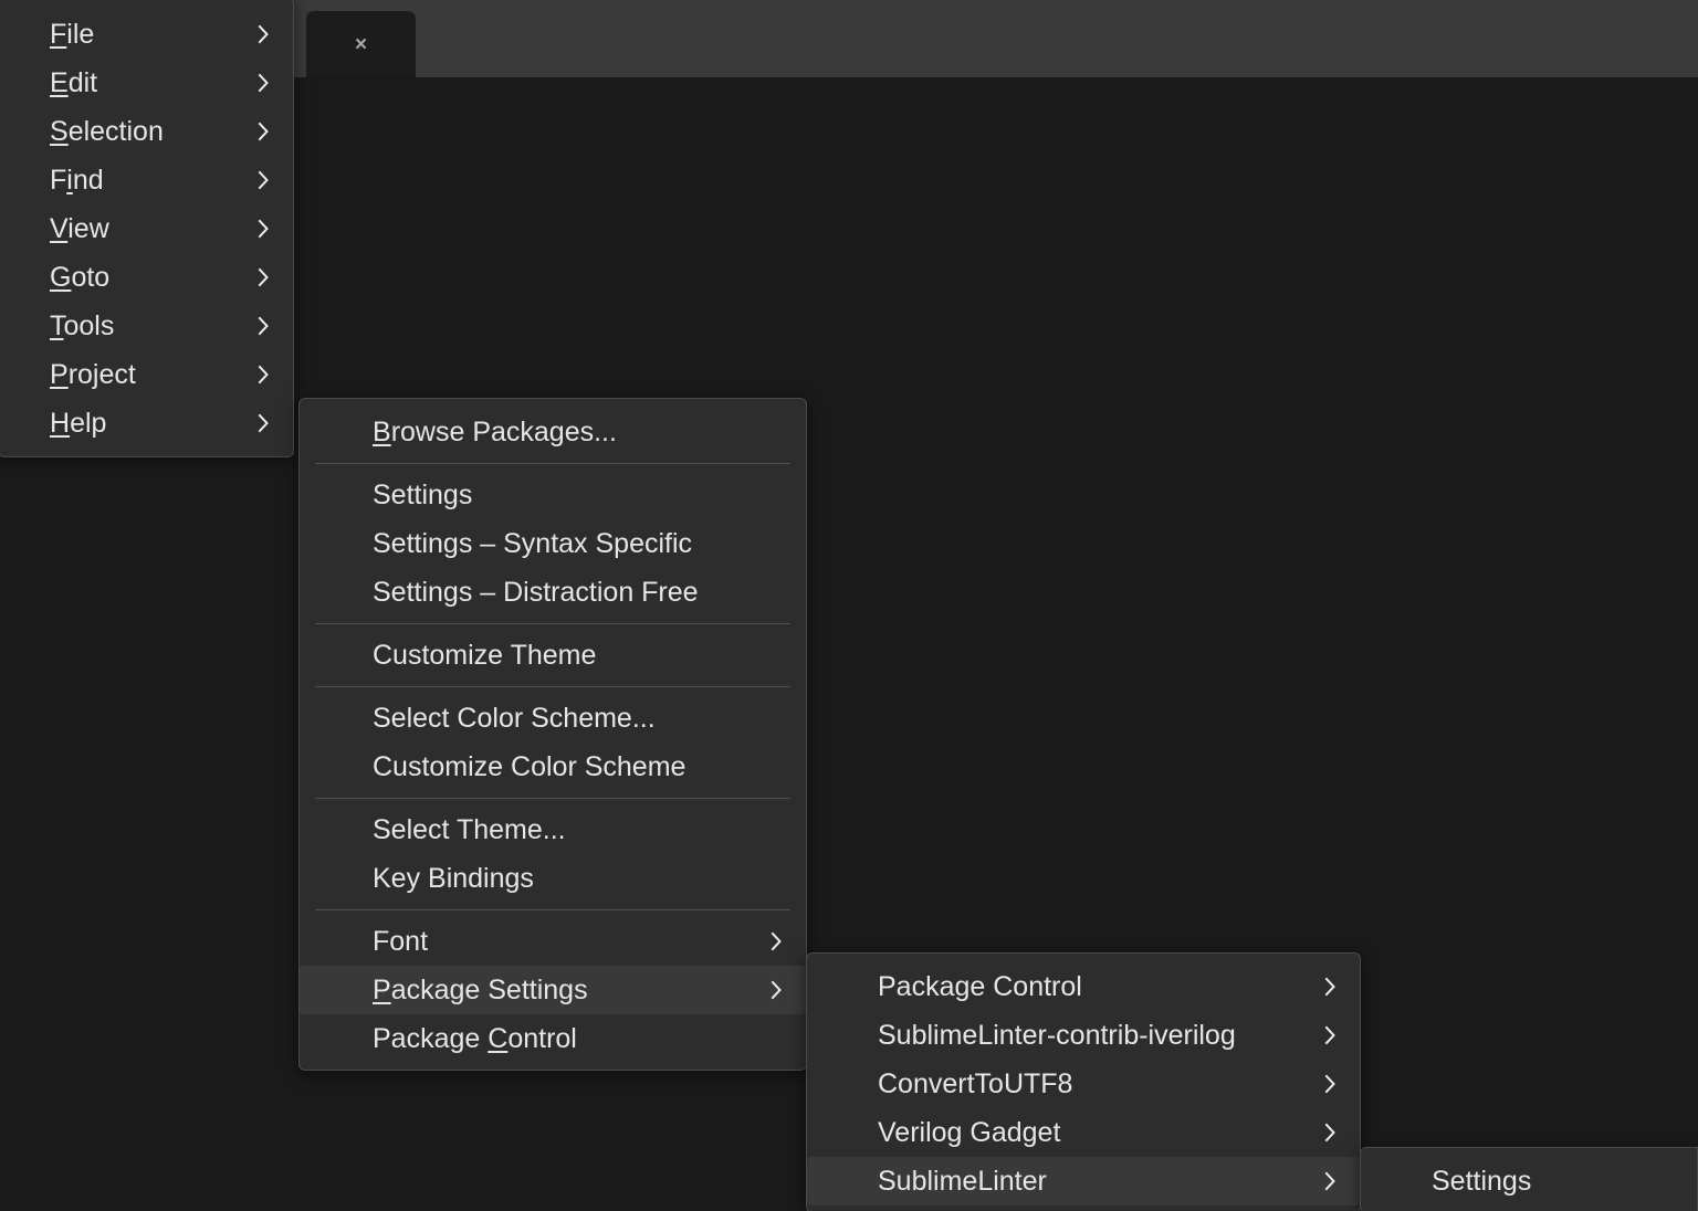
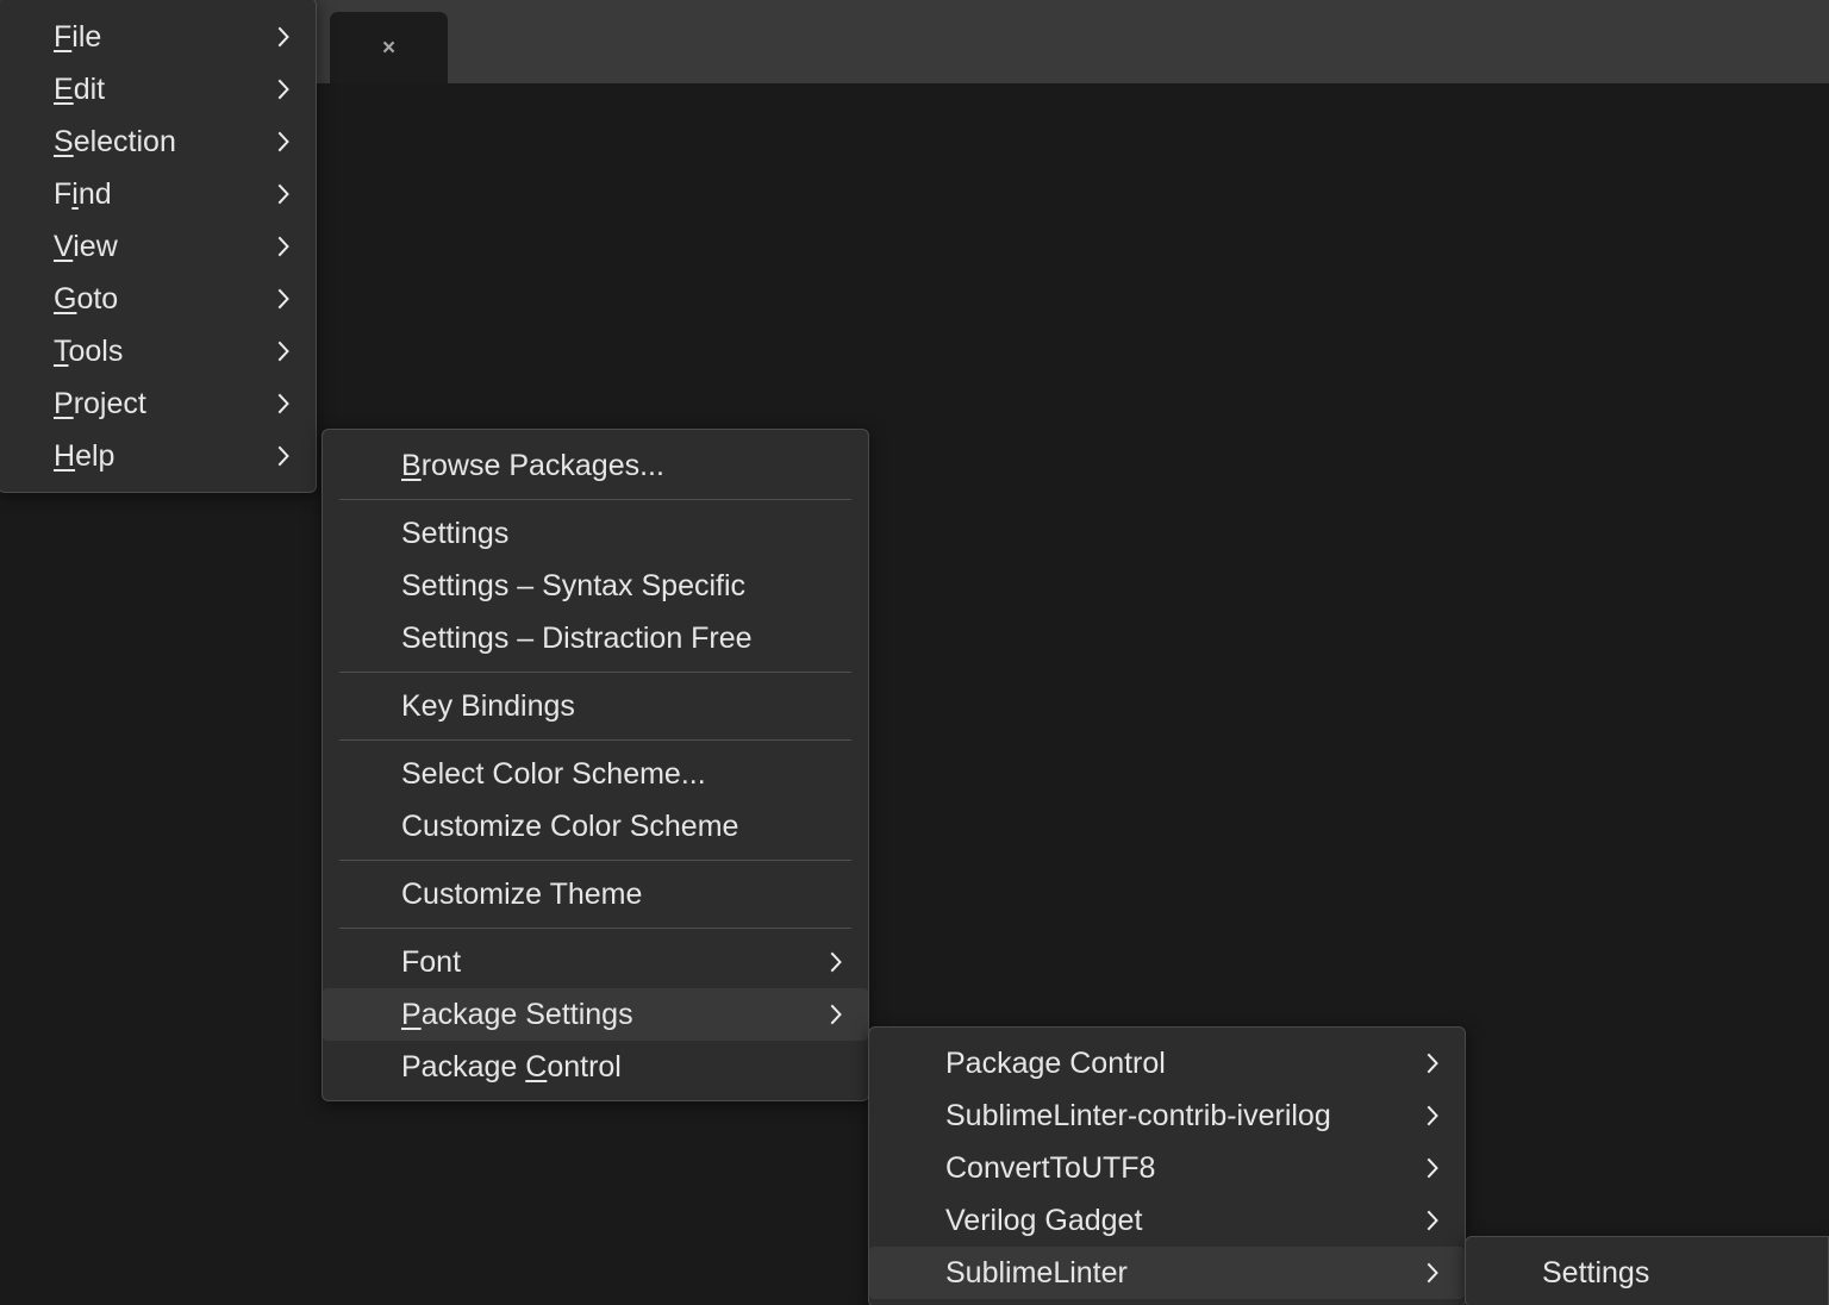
  ×
  File
  Edit
  Selection
  Find
  View
  Goto
  Tools
  Project
  Help
  Browse Packages...
  Settings
  Settings – Syntax Specific
  Settings – Distraction Free
- Customize Theme
+ Key Bindings
  Select Color Scheme...
  Customize Color Scheme
- Select Theme...
- Key Bindings
+ Customize Theme
  Font
  Package Settings
  Package Control
  Package Control
  SublimeLinter-contrib-iverilog
  ConvertToUTF8
  Verilog Gadget
  SublimeLinter
  Settings
